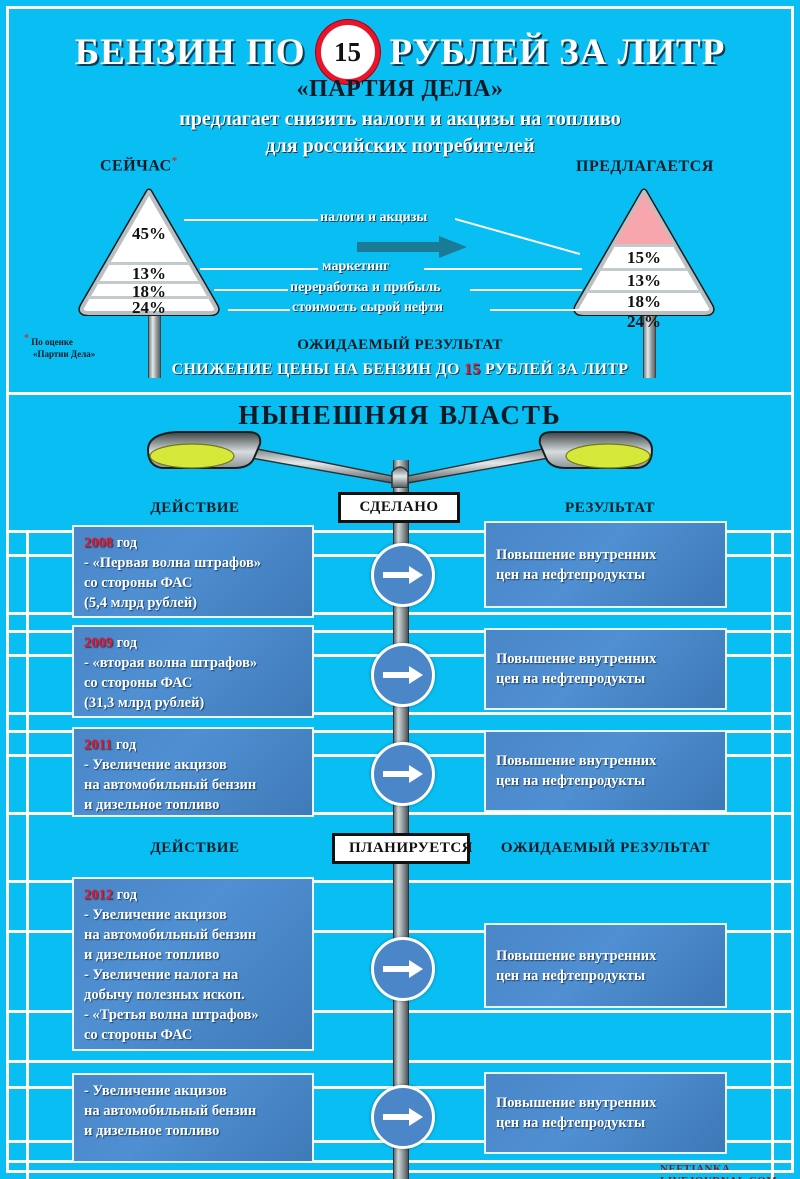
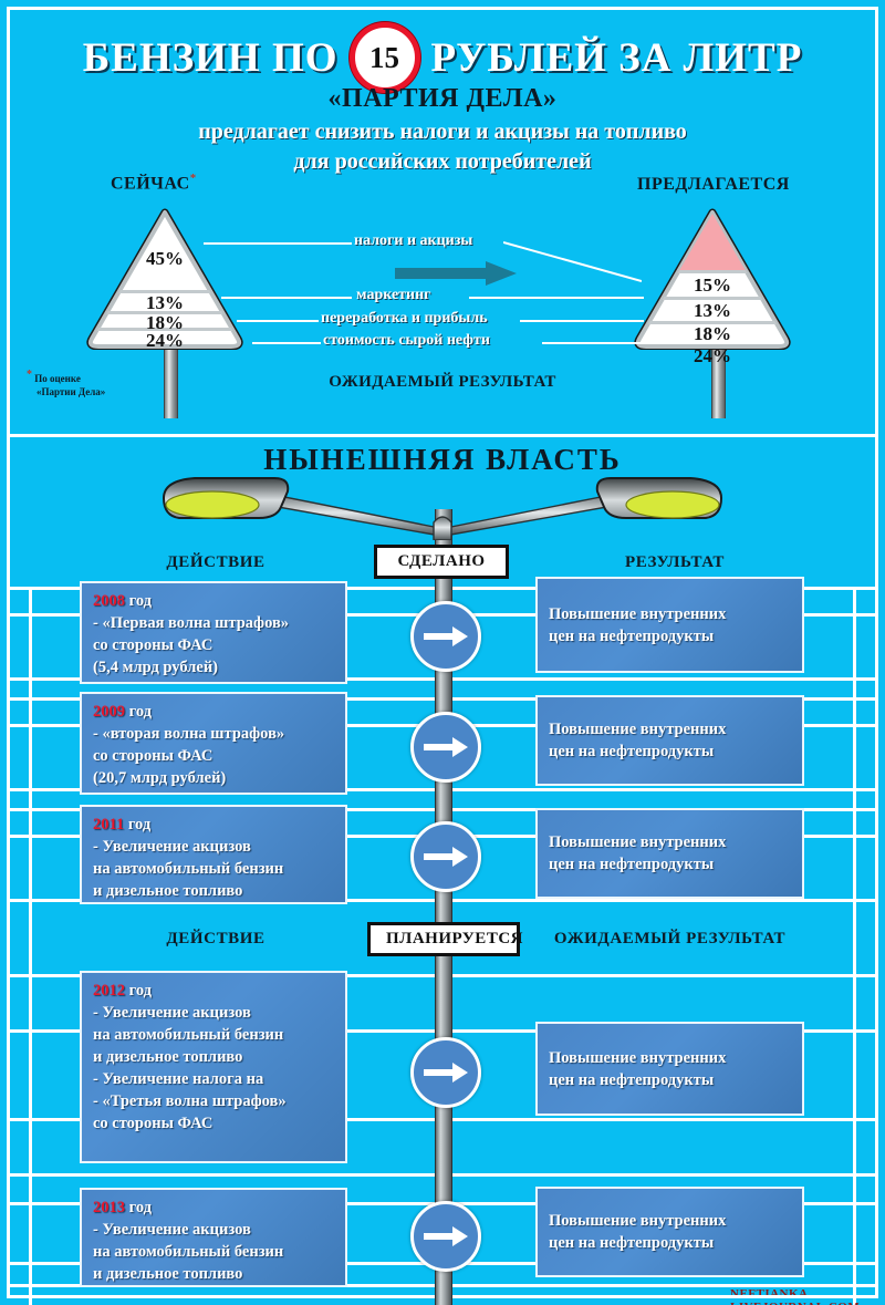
  БЕНЗИН ПО
  15
  РУБЛЕЙ ЗА ЛИТР
  «ПАРТИЯ ДЕЛА»
  предлагает снизить налоги и акцизы на топливо
  для российских потребителей
  СЕЙЧАС*
  ПРЕДЛАГАЕТСЯ
  45%
  13%
  18%
  24%
  15%
  13%
  18%
  24%
  налоги и акцизы
  маркетинг
  переработка и прибыль
  стоимость сырой нефти
  * По оценке
  «Партии Дела»
  ОЖИДАЕМЫЙ РЕЗУЛЬТАТ
- СНИЖЕНИЕ ЦЕНЫ НА БЕНЗИН ДО 15 РУБЛЕЙ ЗА ЛИТР
  НЫНЕШНЯЯ ВЛАСТЬ
  СДЕЛАНО
  ДЕЙСТВИЕ
  РЕЗУЛЬТАТ
  2008 год
  - «Первая волна штрафов»
  со стороны ФАС
  (5,4 млрд рублей)
  Повышение внутренних
  цен на нефтепродукты
  2009 год
  - «вторая волна штрафов»
  со стороны ФАС
- (31,3 млрд рублей)
+ (20,7 млрд рублей)
  Повышение внутренних
  цен на нефтепродукты
  2011 год
  - Увеличение акцизов
  на автомобильный бензин
  и дизельное топливо
  Повышение внутренних
  цен на нефтепродукты
  ПЛАНИРУЕТСЯ
  ДЕЙСТВИЕ
  ОЖИДАЕМЫЙ РЕЗУЛЬТАТ
  2012 год
  - Увеличение акцизов
  на автомобильный бензин
  и дизельное топливо
  - Увеличение налога на
- добычу полезных ископ.
  - «Третья волна штрафов»
  со стороны ФАС
  Повышение внутренних
  цен на нефтепродукты
+ 2013 год
  - Увеличение акцизов
  на автомобильный бензин
  и дизельное топливо
  Повышение внутренних
  цен на нефтепродукты
